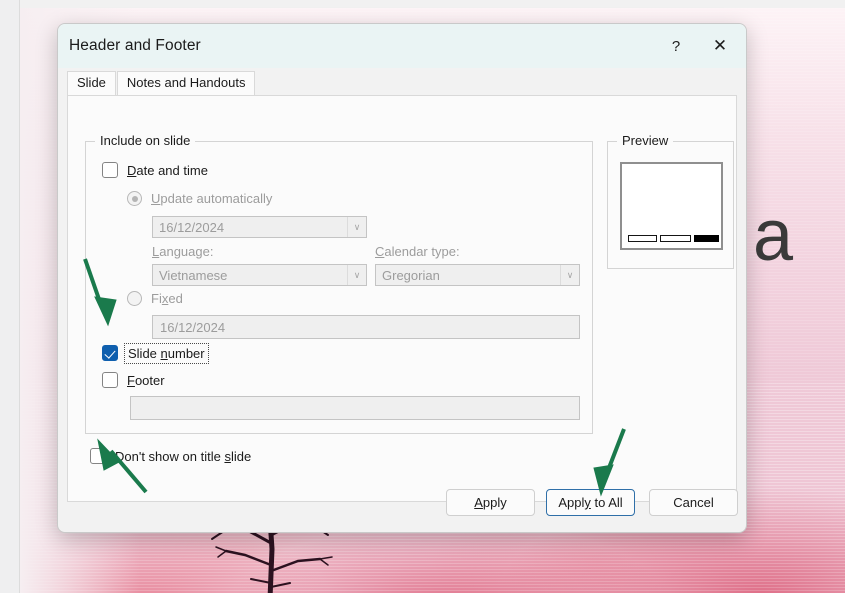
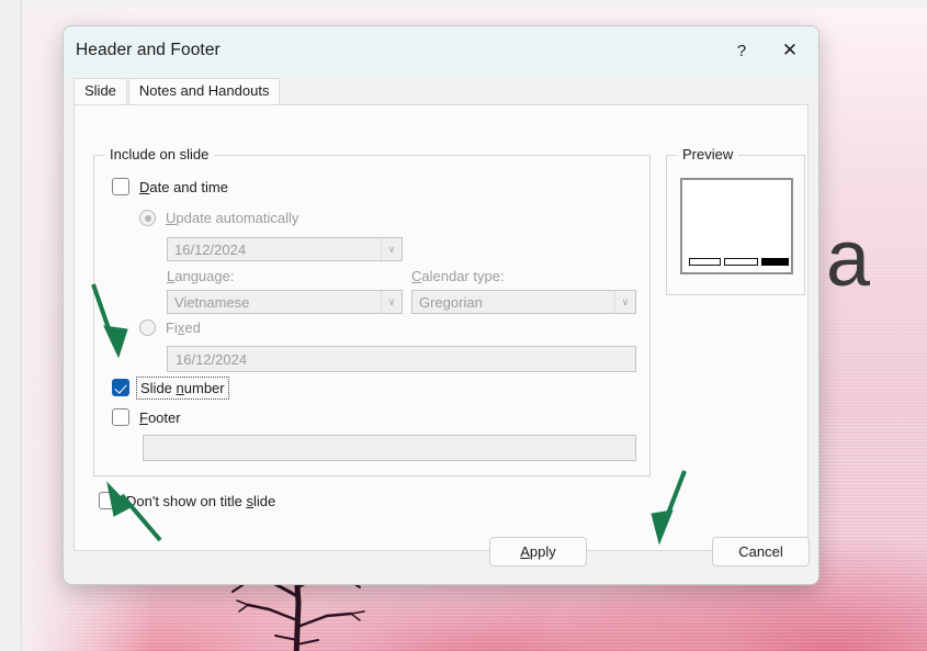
  a
  Header and Footer
  ?
  ✕
  Slide
  Notes and Handouts
  Include on slide
  Date and time
  Update automatically
  16/12/2024
  ∨
  Language:
  Vietnamese
  ∨
  Calendar type:
  Gregorian
  ∨
  Fixed
  16/12/2024
  Slide number
  Footer
  Preview
  Don't show on title slide
  Apply
- Apply to All
  Cancel
